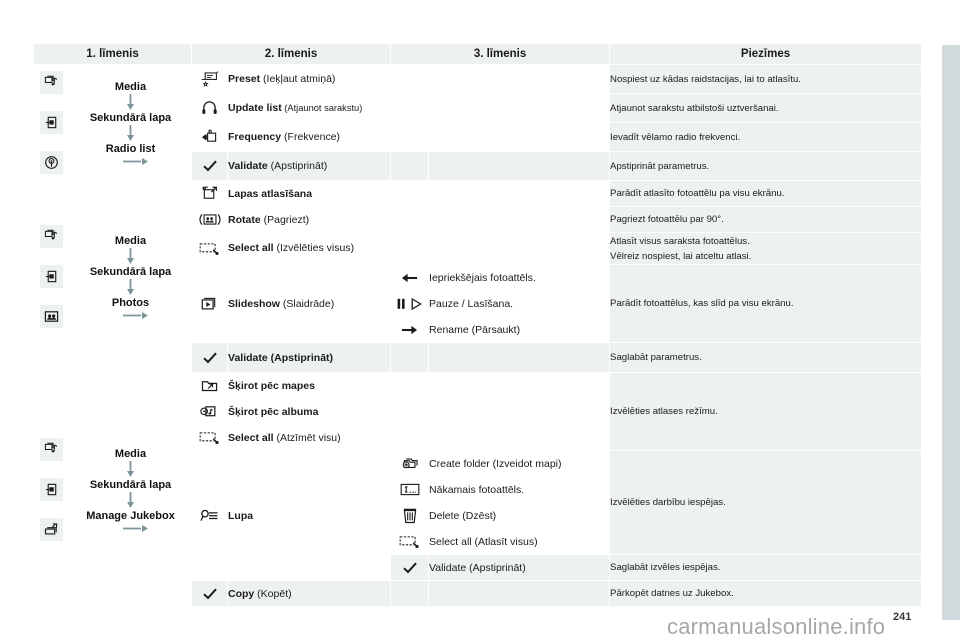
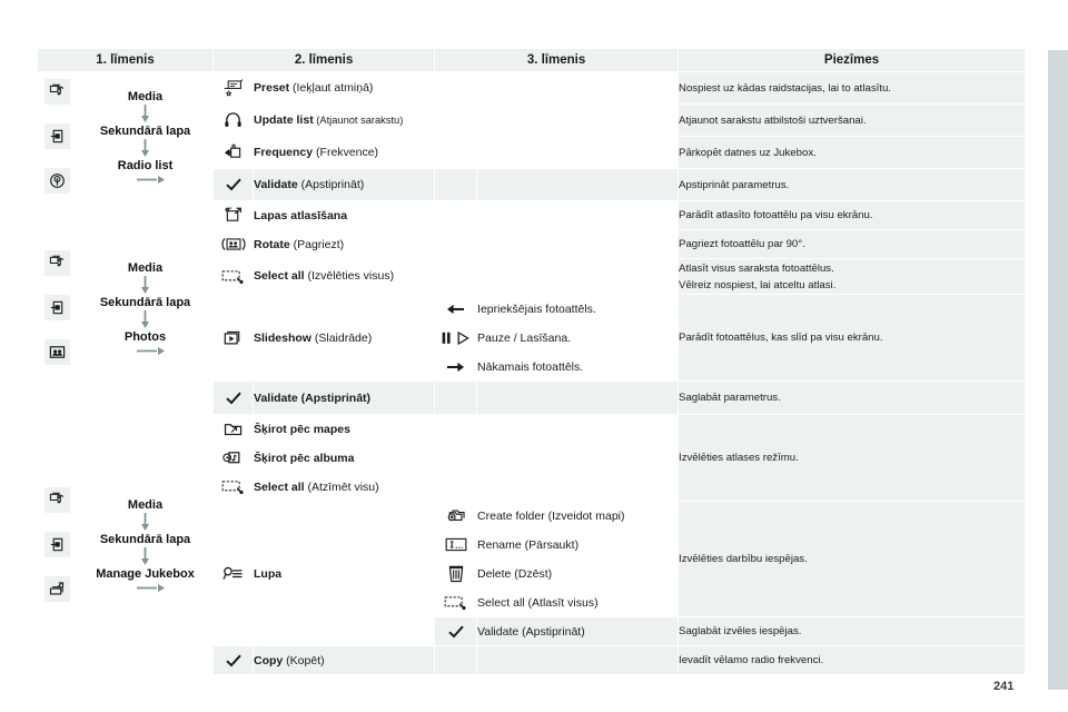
  1. līmenis	2. līmenis	3. līmenis	Piezīmes
  	Media Sekundārā lapa Radio list		Preset (Ieķļaut atmiņā)			Nospiest uz kādas raidstacijas, lai to atlasītu.
  	Update list (Atjaunot sarakstu)			Atjaunot sarakstu atbilstoši uztveršanai.
- 	Frequency (Frekvence)			Ievadīt vēlamo radio frekvenci.
+ 	Frequency (Frekvence)			Pārkopēt datnes uz Jukebox.
  	Validate (Apstiprināt)			Apstiprināt parametrus.
  	Media Sekundārā lapa Photos		Lapas atlasīšana			Parādīt atlasīto fotoattēlu pa visu ekrānu.
  	Rotate (Pagriezt)			Pagriezt fotoattēlu par 90°.
  	Select all (Izvēlēties visus)			Atlasīt visus saraksta fotoattēlus. Vēlreiz nospiest, lai atceltu atlasi.
  	Slideshow (Slaidrāde)		Iepriekšējais fotoattēls.	Parādīt fotoattēlus, kas slīd pa visu ekrānu.
  	Pauze / Lasīšana.
- 	Rename (Pārsaukt)
+ 	Nākamais fotoattēls.
  	Validate (Apstiprināt)			Saglabāt parametrus.
  	Media Sekundārā lapa Manage Jukebox		Šķirot pēc mapes			Izvēlēties atlases režīmu.
  	Šķirot pēc albuma
  	Select all (Atzīmēt visu)
  	Lupa		Create folder (Izveidot mapi)	Izvēlēties darbību iespējas.
- 	Nākamais fotoattēls.
+ 	Rename (Pārsaukt)
  	Delete (Dzēst)
  	Select all (Atlasīt visus)
  	Validate (Apstiprināt)	Saglabāt izvēles iespējas.
- 	Copy (Kopēt)			Pārkopēt datnes uz Jukebox.
+ 	Copy (Kopēt)			Ievadīt vēlamo radio frekvenci.
- carmanualsonline.info
  241
